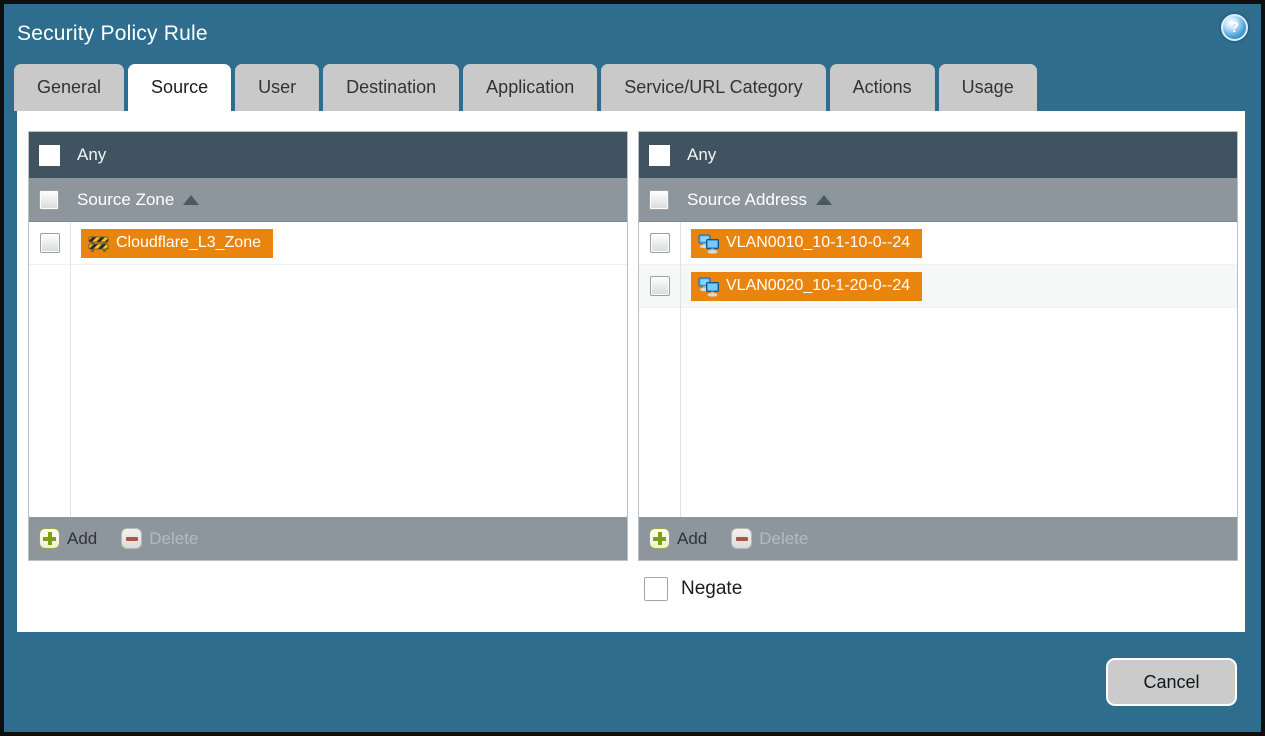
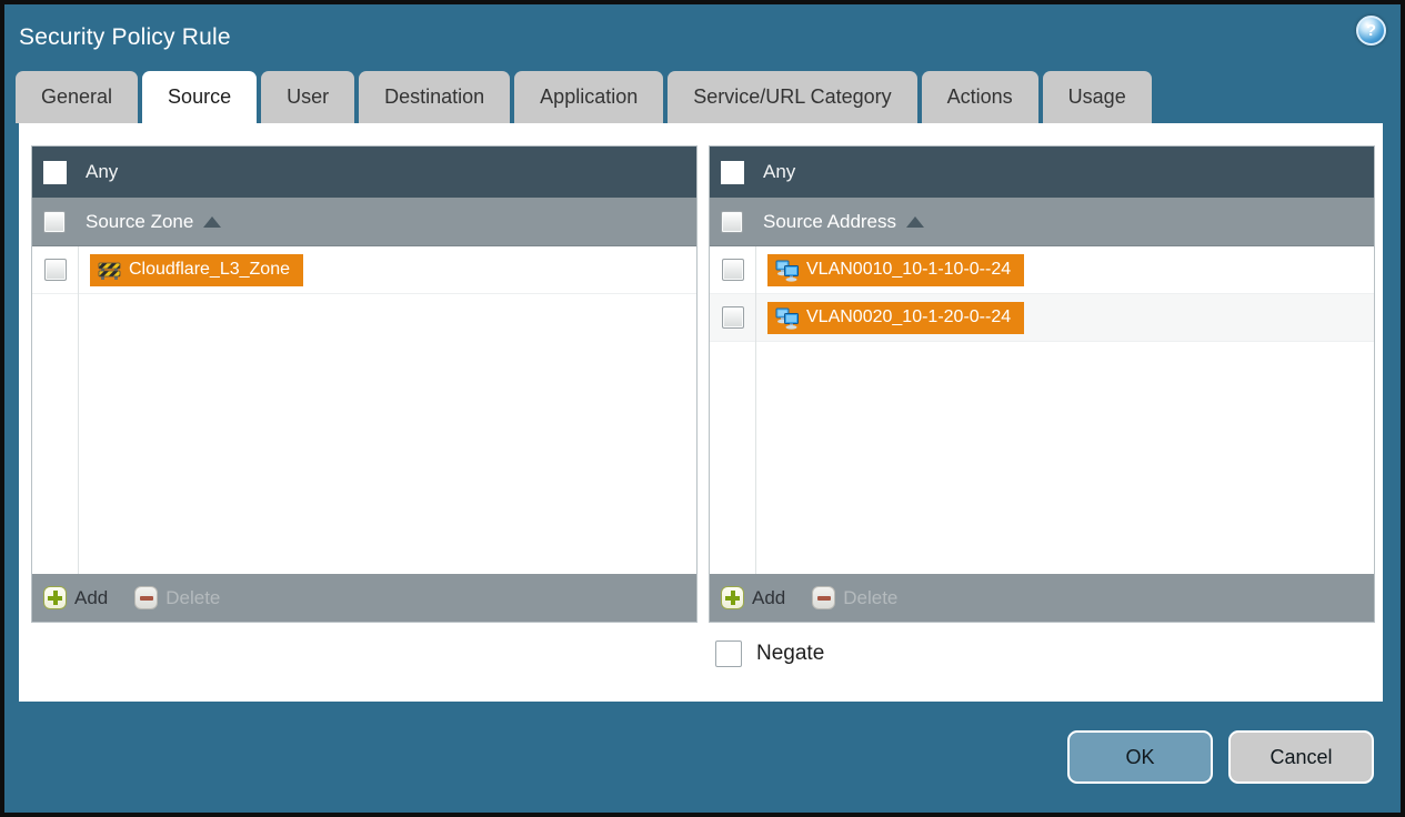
  Security Policy Rule
  ?
  General
  Source
  User
  Destination
  Application
  Service/URL Category
  Actions
  Usage
  Any
  Source Zone
  Cloudflare_L3_Zone
  Add
  Delete
  Any
  Source Address
  VLAN0010_10-1-10-0--24
  VLAN0020_10-1-20-0--24
  Add
  Delete
  Negate
+ OK
  Cancel
